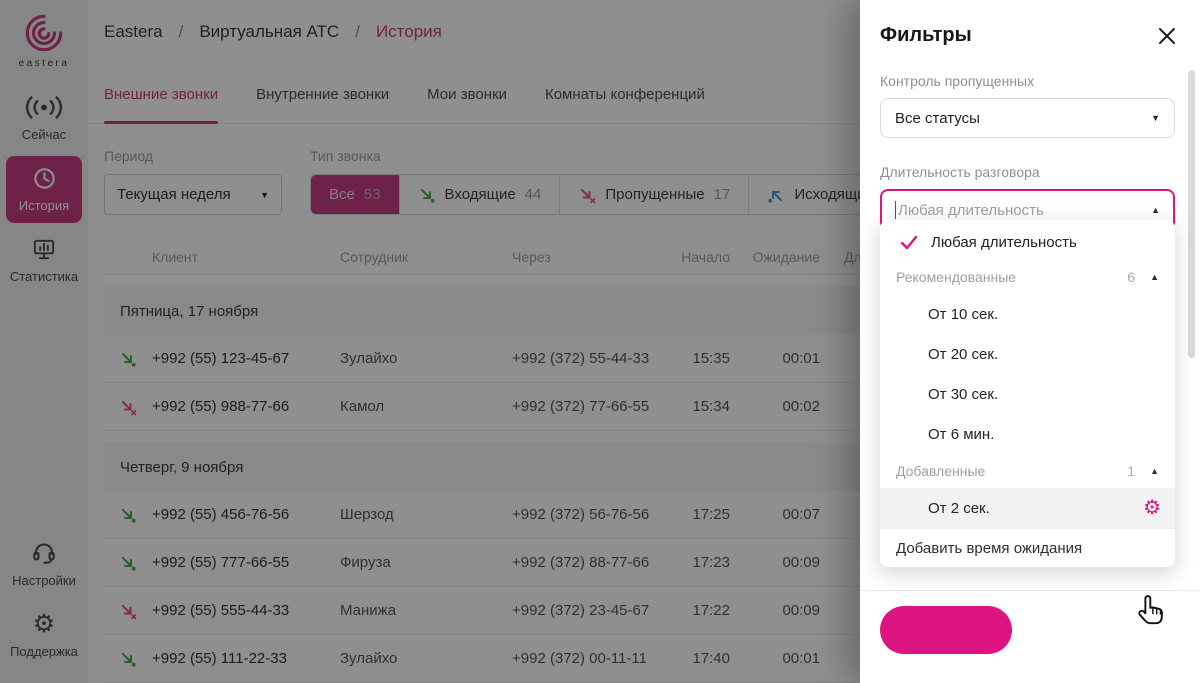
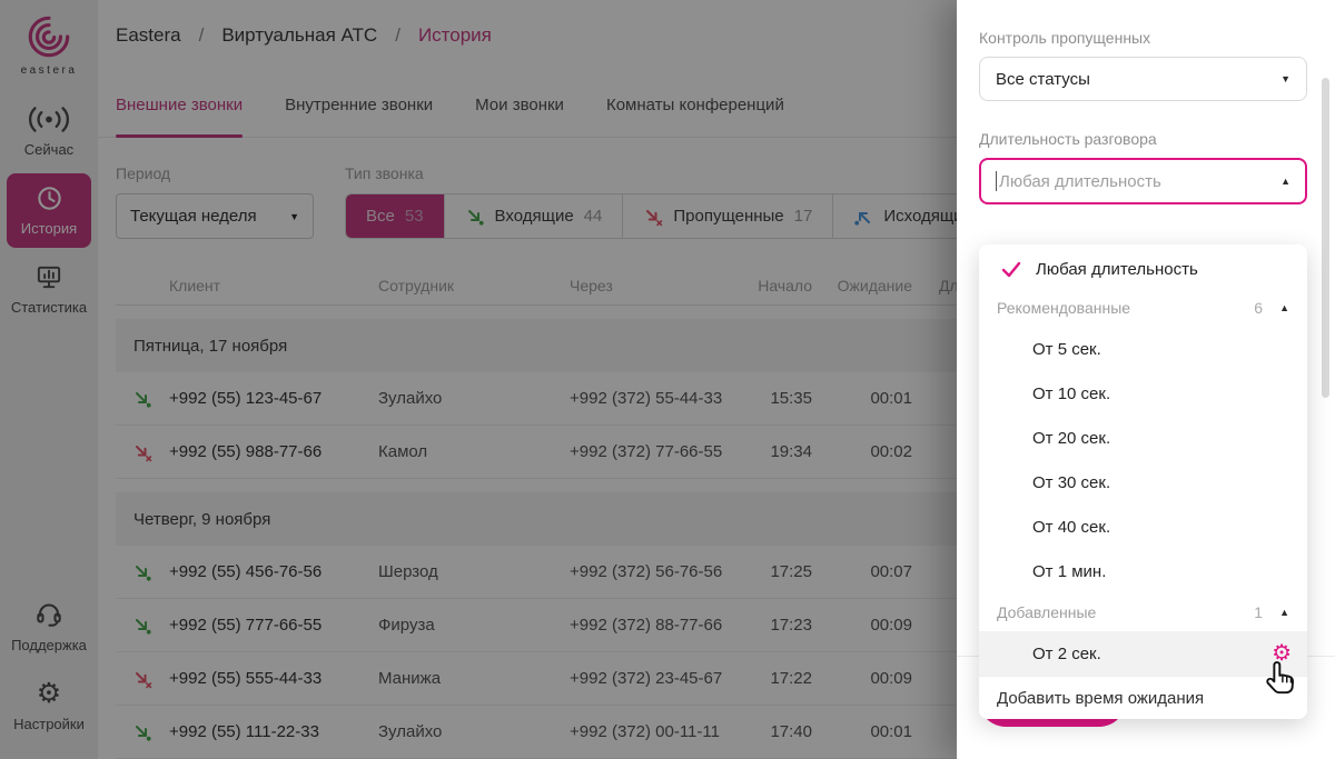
  eastera
  Сейчас
  История
  Статистика
- Настройки
+ Поддержка
  ⚙
- Поддержка
+ Настройки
  Eastera
  /
  Виртуальная АТС
  /
  История
  Внешние звонки
  Внутренние звонки
  Мои звонки
  Комнаты конференций
  Период
  Текущая неделя
  ▼
  Тип звонка
  Все
  53
  Входящие
  44
  Пропущенные
  17
  Исходящ
  Клиент
  Сотрудник
  Через
  Начало
  Ожидание
  Пятница, 17 ноября
  +992 (55) 123-45-67
  Зулайхо
  +992 (372) 55-44-33
  15:35
  00:01
  +992 (55) 988-77-66
  Камол
  +992 (372) 77-66-55
- 15:34
+ 19:34
  00:02
  Четверг, 9 ноября
  +992 (55) 456-76-56
  Шерзод
  +992 (372) 56-76-56
  17:25
  00:07
  +992 (55) 777-66-55
  Фируза
  +992 (372) 88-77-66
  17:23
  00:09
  +992 (55) 555-44-33
  Манижа
  +992 (372) 23-45-67
  17:22
  00:09
  +992 (55) 111-22-33
  Зулайхо
  +992 (372) 00-11-11
  17:40
  00:01
- Фильтры
  Контроль пропущенных
  Все статусы
  ▼
  Длительность разговора
  Любая длительность
  ▲
  Любая длительность
  Рекомендованные
  6
  ▲
+ От 5 сек.
  От 10 сек.
  От 20 сек.
  От 30 сек.
+ От 40 сек.
- От 6 мин.
+ От 1 мин.
  Добавленные
  1
  ▲
  От 2 сек.
  ⚙
  Добавить время ожидания
